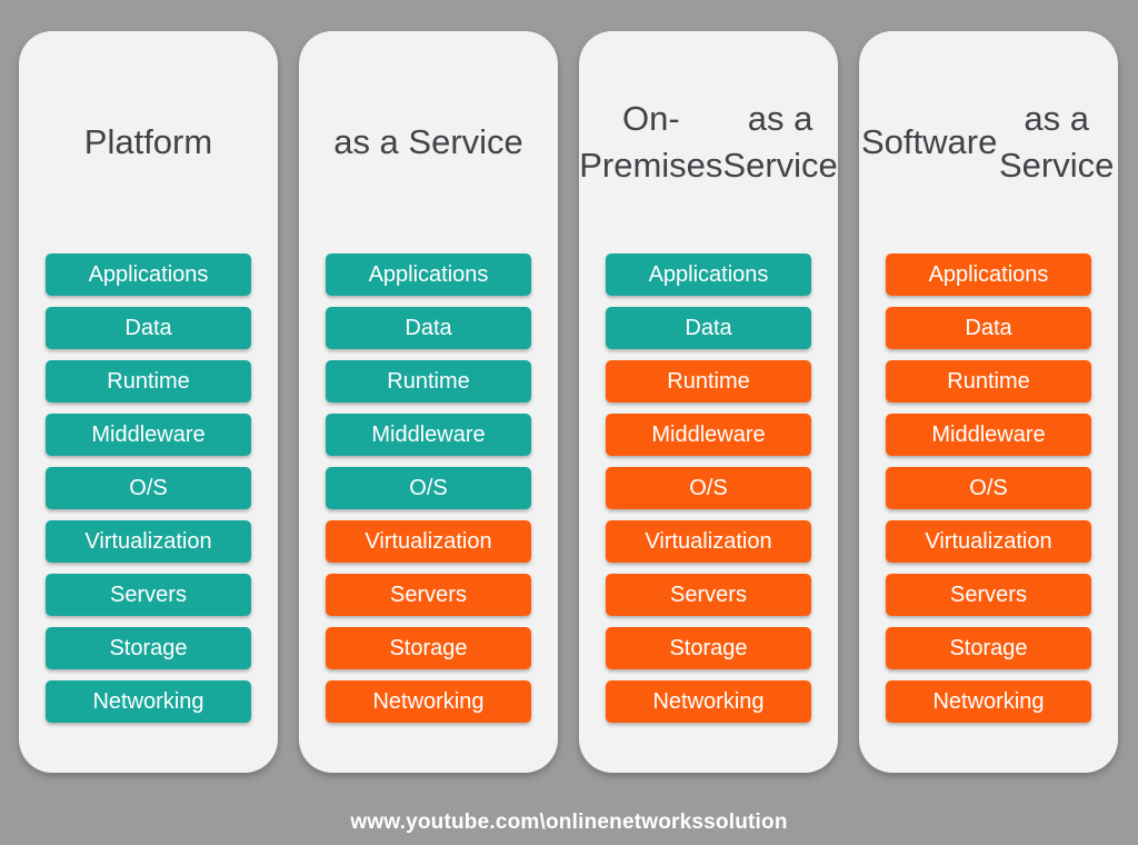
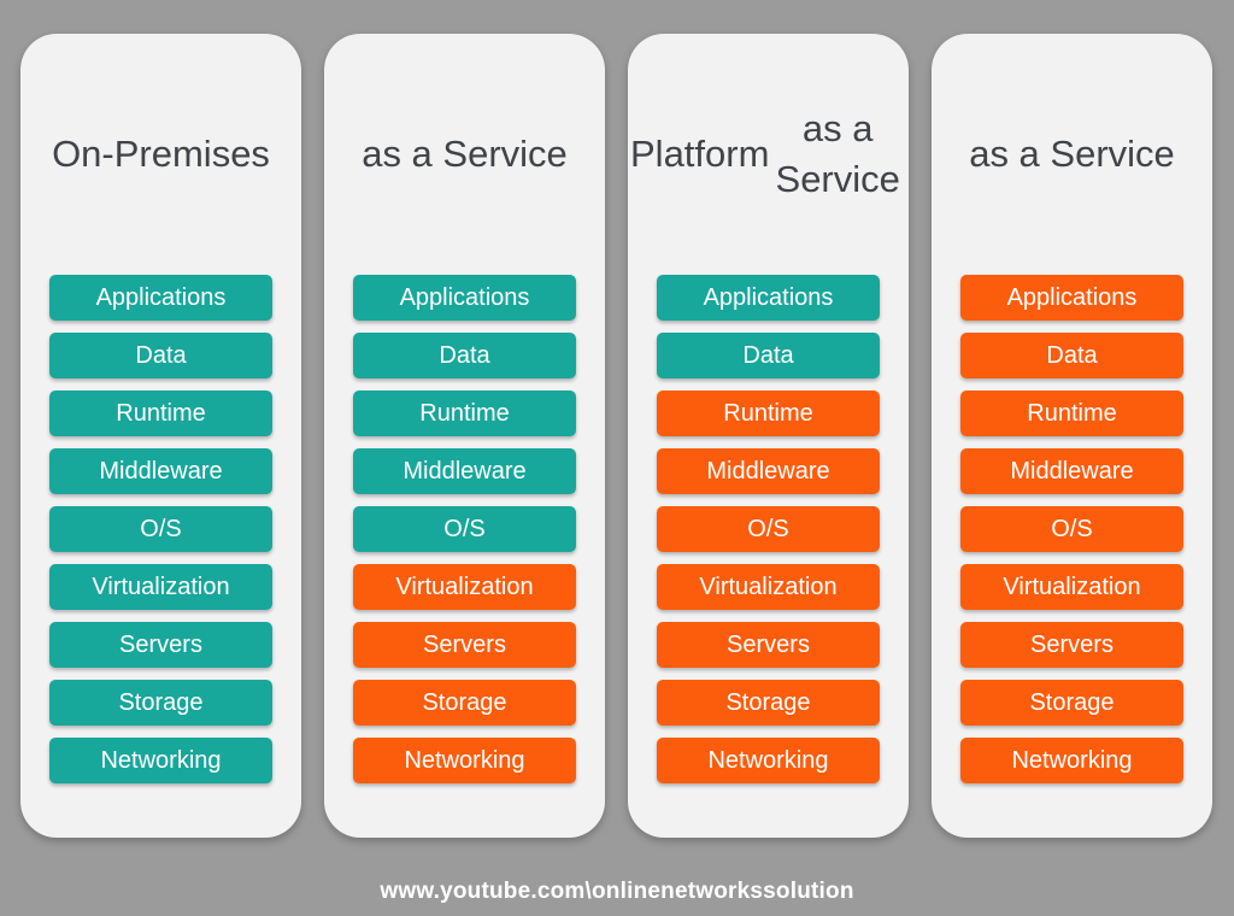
- Platform
+ On-Premises
  Applications
  Data
  Runtime
  Middleware
  O/S
  Virtualization
  Servers
  Storage
  Networking
  as a Service
  Applications
  Data
  Runtime
  Middleware
  O/S
  Virtualization
  Servers
  Storage
  Networking
- On-Premises
+ Platform
  as a Service
  Applications
  Data
  Runtime
  Middleware
  O/S
  Virtualization
  Servers
  Storage
  Networking
- Software
  as a Service
  Applications
  Data
  Runtime
  Middleware
  O/S
  Virtualization
  Servers
  Storage
  Networking
  www.youtube.com\onlinenetworkssolution
